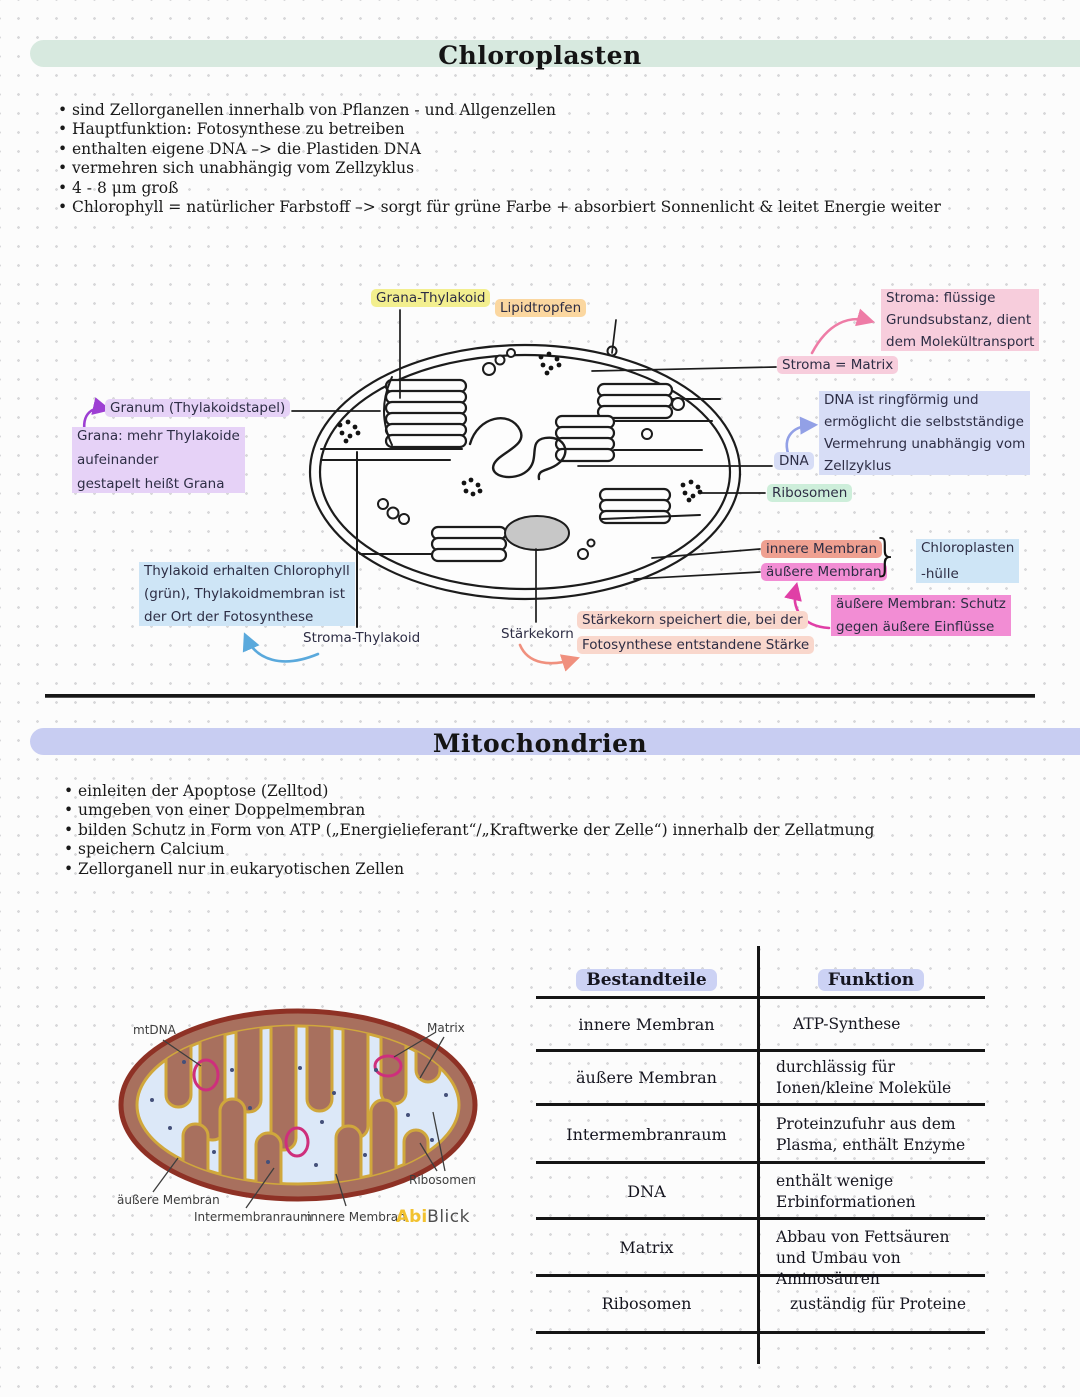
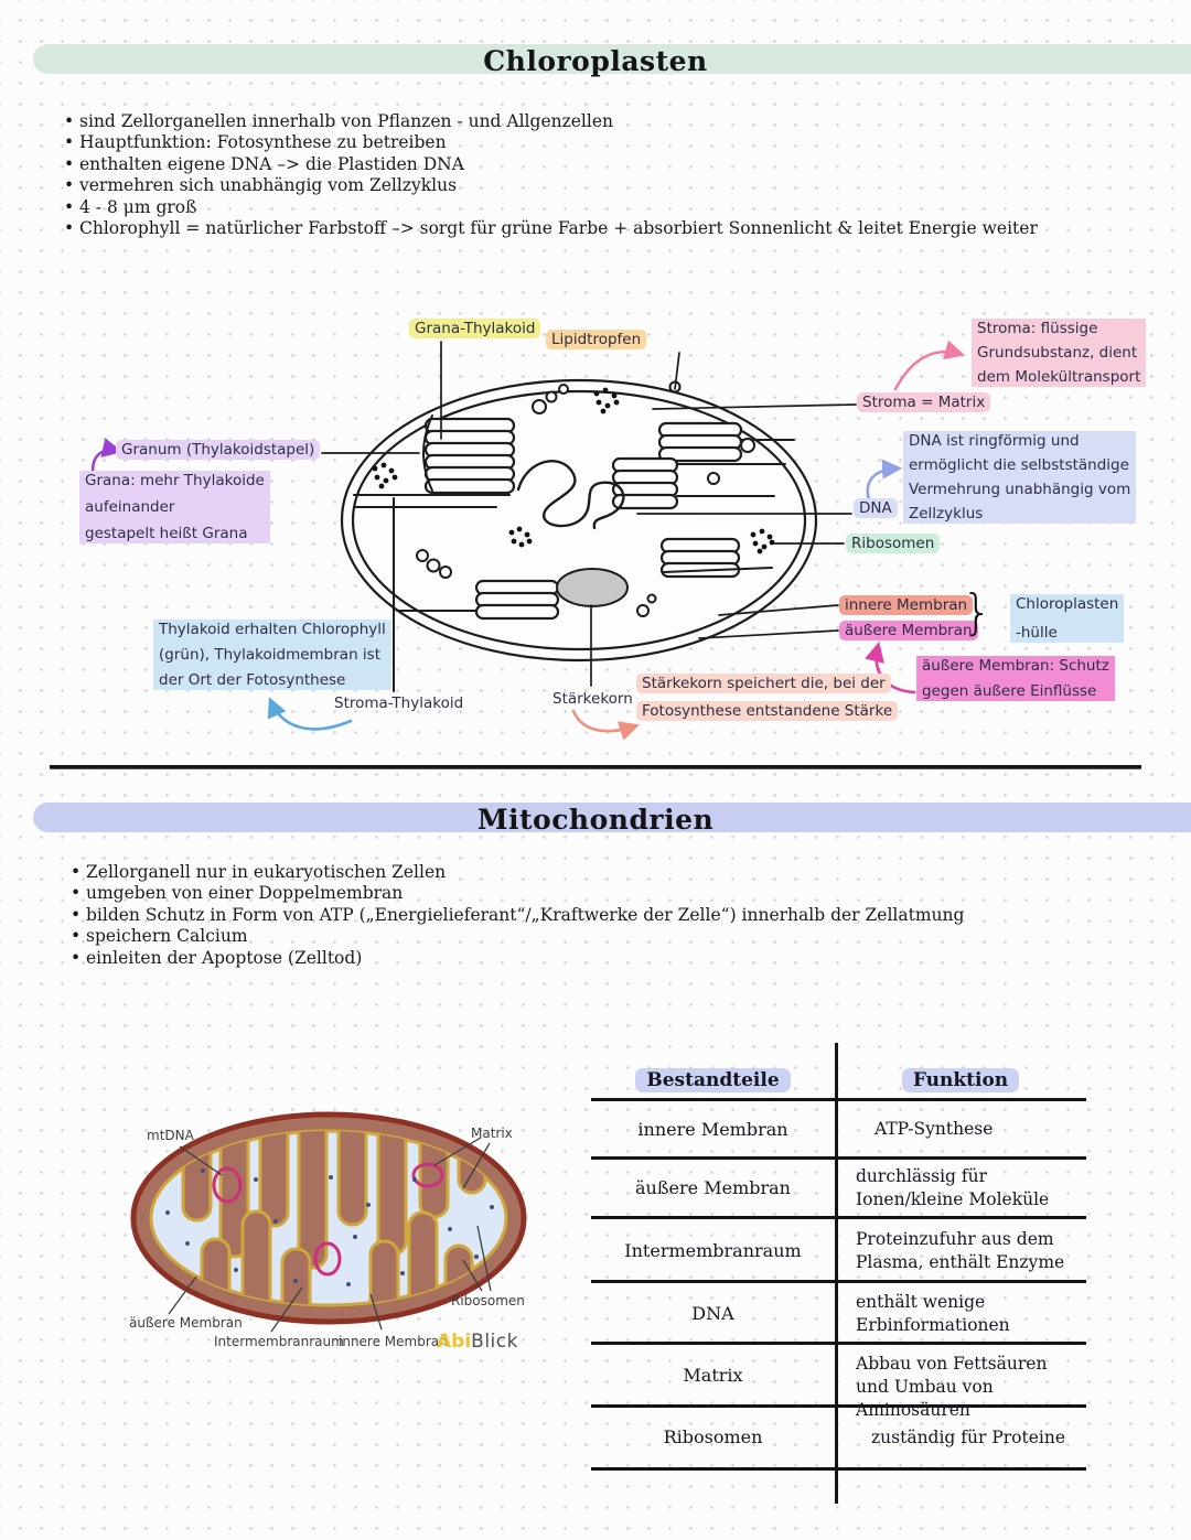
  Chloroplasten
  sind Zellorganellen innerhalb von Pflanzen - und Allgenzellen
  Hauptfunktion: Fotosynthese zu betreiben
  enthalten eigene DNA –> die Plastiden DNA
  vermehren sich unabhängig vom Zellzyklus
  4 - 8 μm groß
  Chlorophyll = natürlicher Farbstoff –> sorgt für grüne Farbe + absorbiert Sonnenlicht & leitet Energie weiter
  Grana-Thylakoid
  Lipidtropfen
  Stroma: flüssige
  Grundsubstanz, dient
  dem Molekültransport
  Stroma = Matrix
  DNA ist ringförmig und
  ermöglicht die selbstständige
  Vermehrung unabhängig vom
  Zellzyklus
  DNA
  Ribosomen
  Granum (Thylakoidstapel)
  Grana: mehr Thylakoide
  aufeinander
  gestapelt heißt Grana
  Thylakoid erhalten Chlorophyll
  (grün), Thylakoidmembran ist
  der Ort der Fotosynthese
  Stroma-Thylakoid
  Stärkekorn
  Stärkekorn speichert die, bei der
  Fotosynthese entstandene Stärke
  innere Membran
  äußere Membran
  }
  Chloroplasten
  -hülle
  äußere Membran: Schutz
  gegen äußere Einflüsse
  Mitochondrien
- einleiten der Apoptose (Zelltod)
+ Zellorganell nur in eukaryotischen Zellen
  umgeben von einer Doppelmembran
  bilden Schutz in Form von ATP („Energielieferant“/„Kraftwerke der Zelle“) innerhalb der Zellatmung
  speichern Calcium
- Zellorganell nur in eukaryotischen Zellen
+ einleiten der Apoptose (Zelltod)
  Bestandteile
  Funktion
  innere Membran
  äußere Membran
  Intermembranraum
  DNA
  Matrix
  Ribosomen
  ATP-Synthese
  durchlässig für Ionen/kleine Moleküle
  Proteinzufuhr aus dem Plasma, enthält Enzyme
  enthält wenige Erbinformationen
  Abbau von Fettsäuren und Umbau von Aminosäuren
  zuständig für Proteine
  mtDNA
  Matrix
  äußere Membran
  Intermembranraum
  innere Membran
  Ribosomen
  AbiBlick
